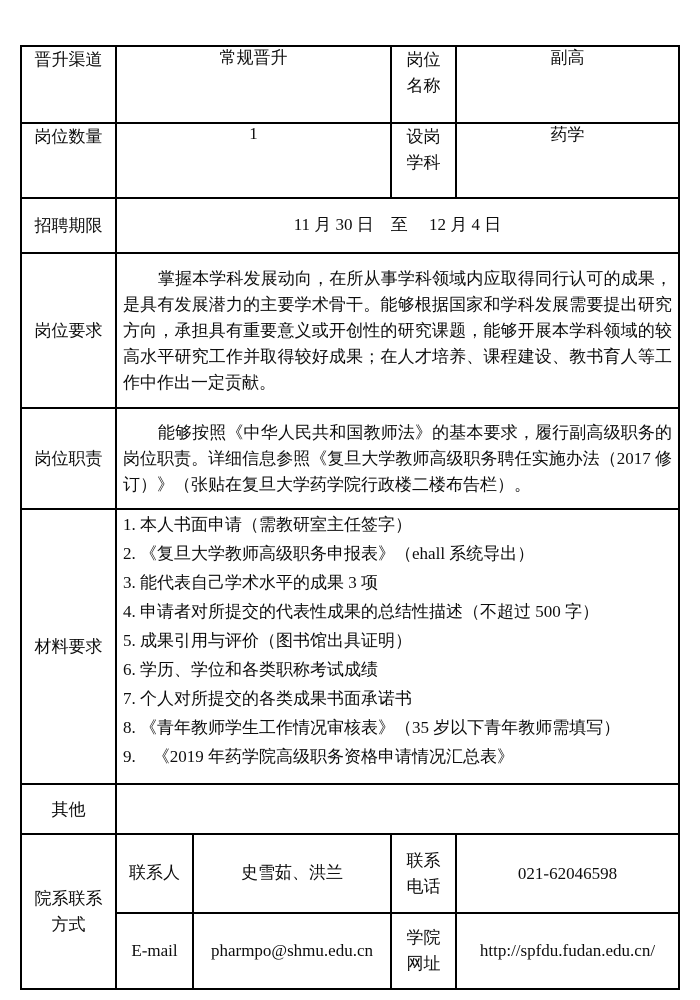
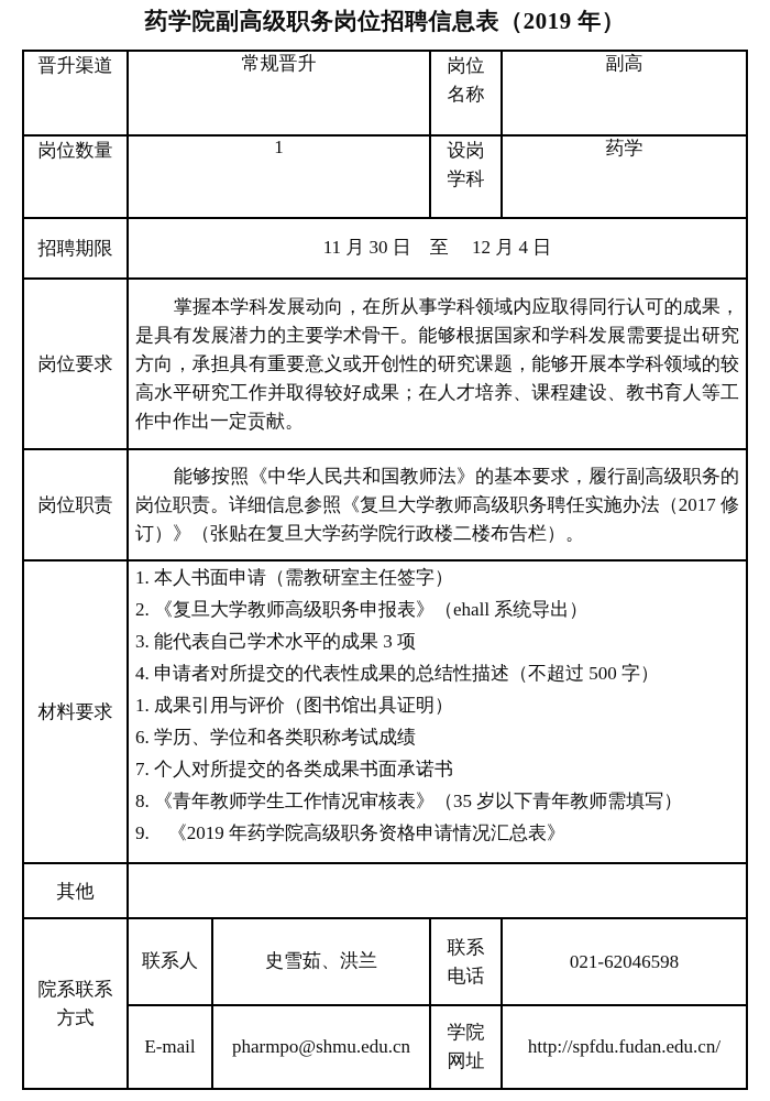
+ 药学院副高级职务岗位招聘信息表（2019 年）
  晋升渠道	常规晋升	岗位 名称	副高
  岗位数量	1	设岗 学科	药学
  招聘期限	11 月 30 日 至 12 月 4 日
  岗位要求	掌握本学科发展动向，在所从事学科领域内应取得同行认可的成果，是具有发展潜力的主要学术骨干。能够根据国家和学科发展需要提出研究方向，承担具有重要意义或开创性的研究课题，能够开展本学科领域的较高水平研究工作并取得较好成果；在人才培养、课程建设、教书育人等工作中作出一定贡献。
  岗位职责	能够按照《中华人民共和国教师法》的基本要求，履行副高级职务的岗位职责。详细信息参照《复旦大学教师高级职务聘任实施办法（2017 修订）》（张贴在复旦大学药学院行政楼二楼布告栏）。
- 材料要求	1. 本人书面申请（需教研室主任签字） 2. 《复旦大学教师高级职务申报表》（ehall 系统导出） 3. 能代表自己学术水平的成果 3 项 4. 申请者对所提交的代表性成果的总结性描述（不超过 500 字） 5. 成果引用与评价（图书馆出具证明） 6. 学历、学位和各类职称考试成绩 7. 个人对所提交的各类成果书面承诺书 8. 《青年教师学生工作情况审核表》（35 岁以下青年教师需填写） 9. 《2019 年药学院高级职务资格申请情况汇总表》
+ 材料要求	1. 本人书面申请（需教研室主任签字） 2. 《复旦大学教师高级职务申报表》（ehall 系统导出） 3. 能代表自己学术水平的成果 3 项 4. 申请者对所提交的代表性成果的总结性描述（不超过 500 字） 1. 成果引用与评价（图书馆出具证明） 6. 学历、学位和各类职称考试成绩 7. 个人对所提交的各类成果书面承诺书 8. 《青年教师学生工作情况审核表》（35 岁以下青年教师需填写） 9. 《2019 年药学院高级职务资格申请情况汇总表》
  其他
  院系联系 方式	联系人	史雪茹、洪兰	联系 电话	021-62046598
  E-mail	pharmpo@shmu.edu.cn	学院 网址	http://spfdu.fudan.edu.cn/
